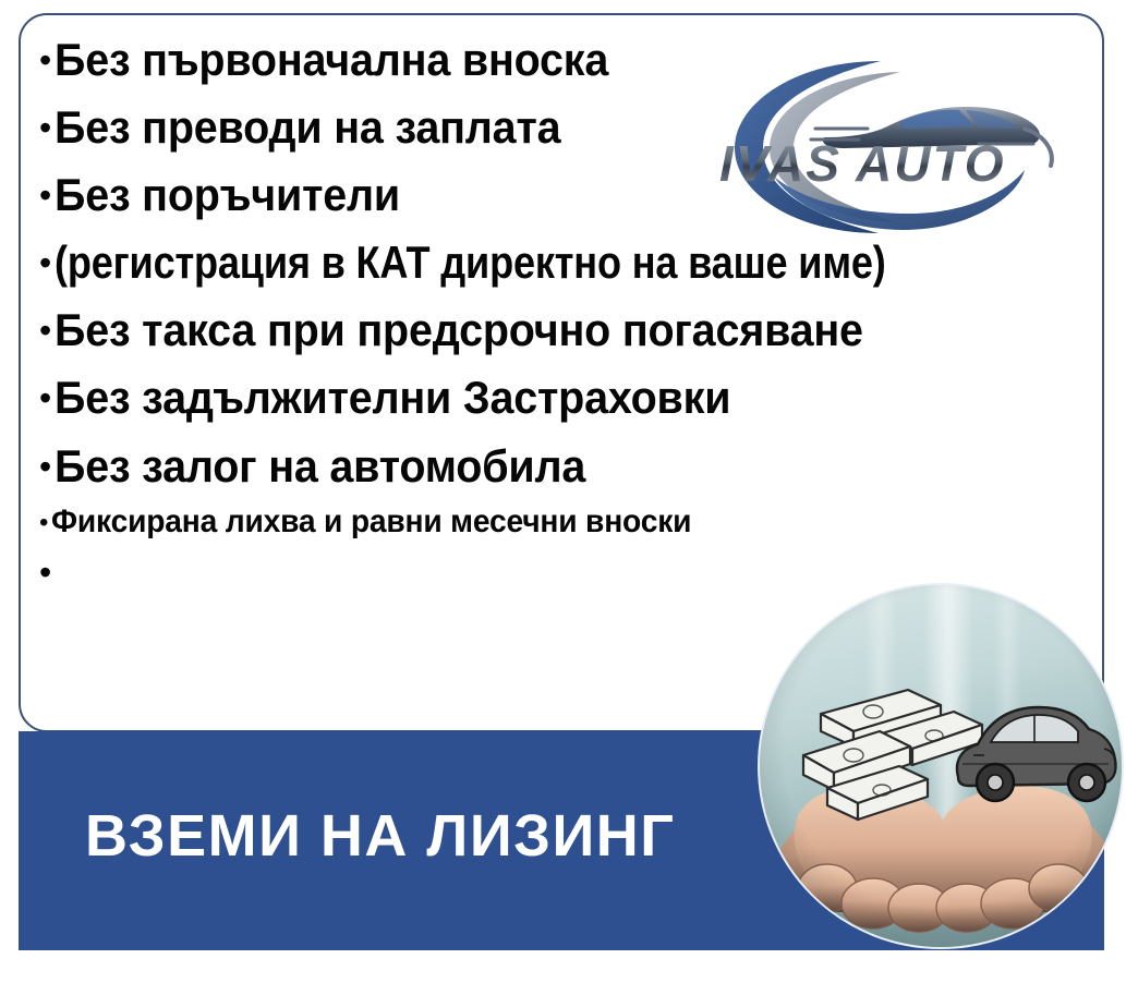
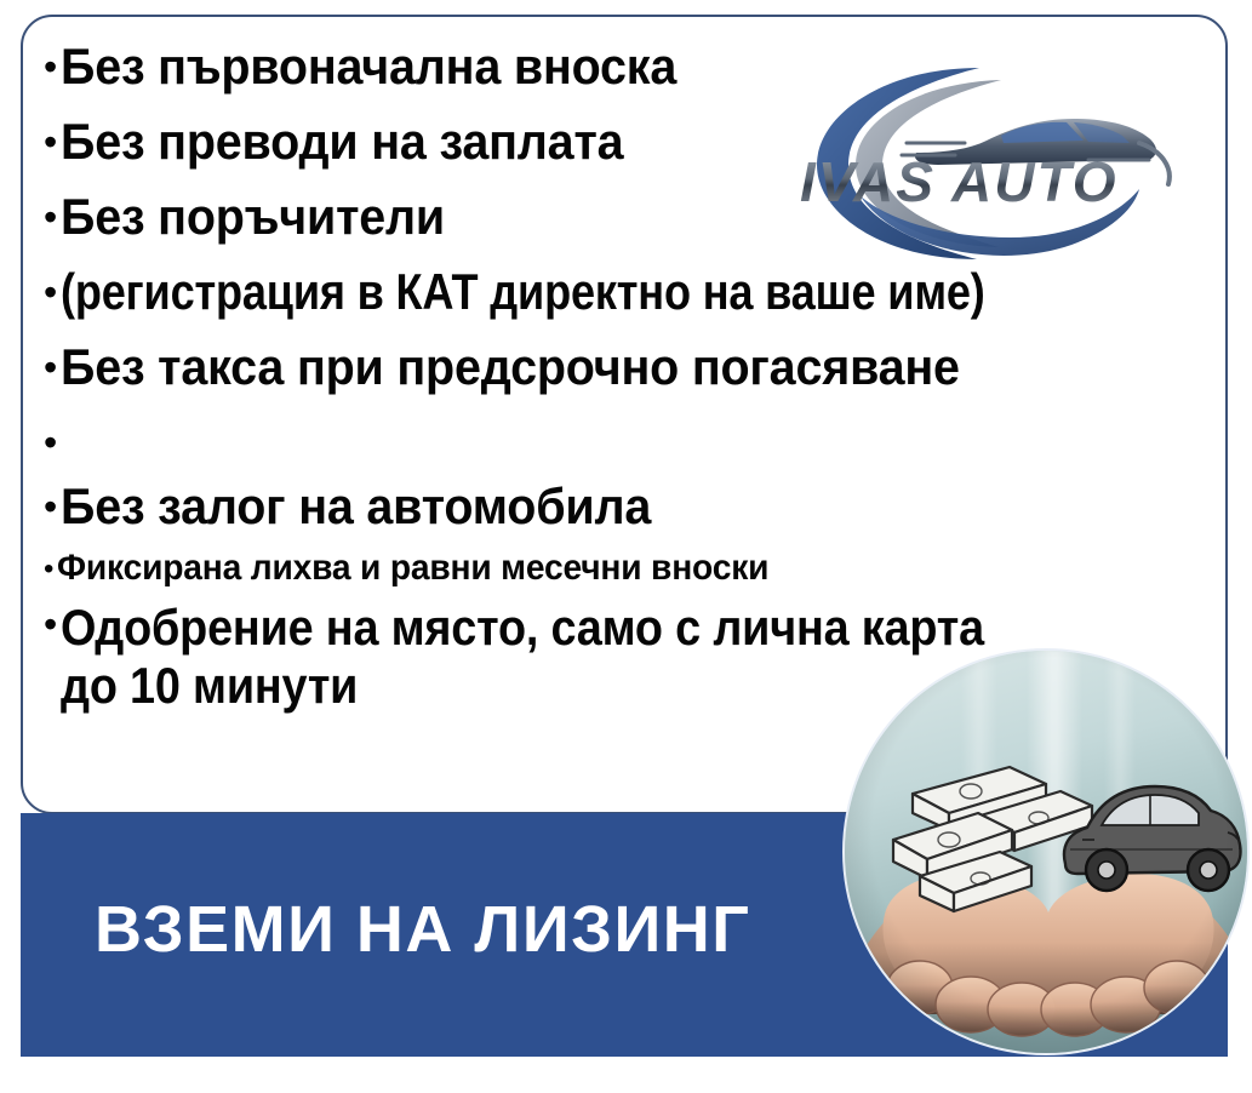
  •
  Без първоначална вноска
  •
  Без преводи на заплата
  •
  Без поръчители
  •
  (регистрация в КАТ директно на ваше име)
  •
  Без такса при предсрочно погасяване
  •
- Без задължителни Застраховки
  •
  Без залог на автомобила
  •
  Фиксирана лихва и равни месечни вноски
  •
+ Одобрение на място, само с лична карта
+ до 10 минути
  IVAS AUTO
  ВЗЕМИ НА ЛИЗИНГ
